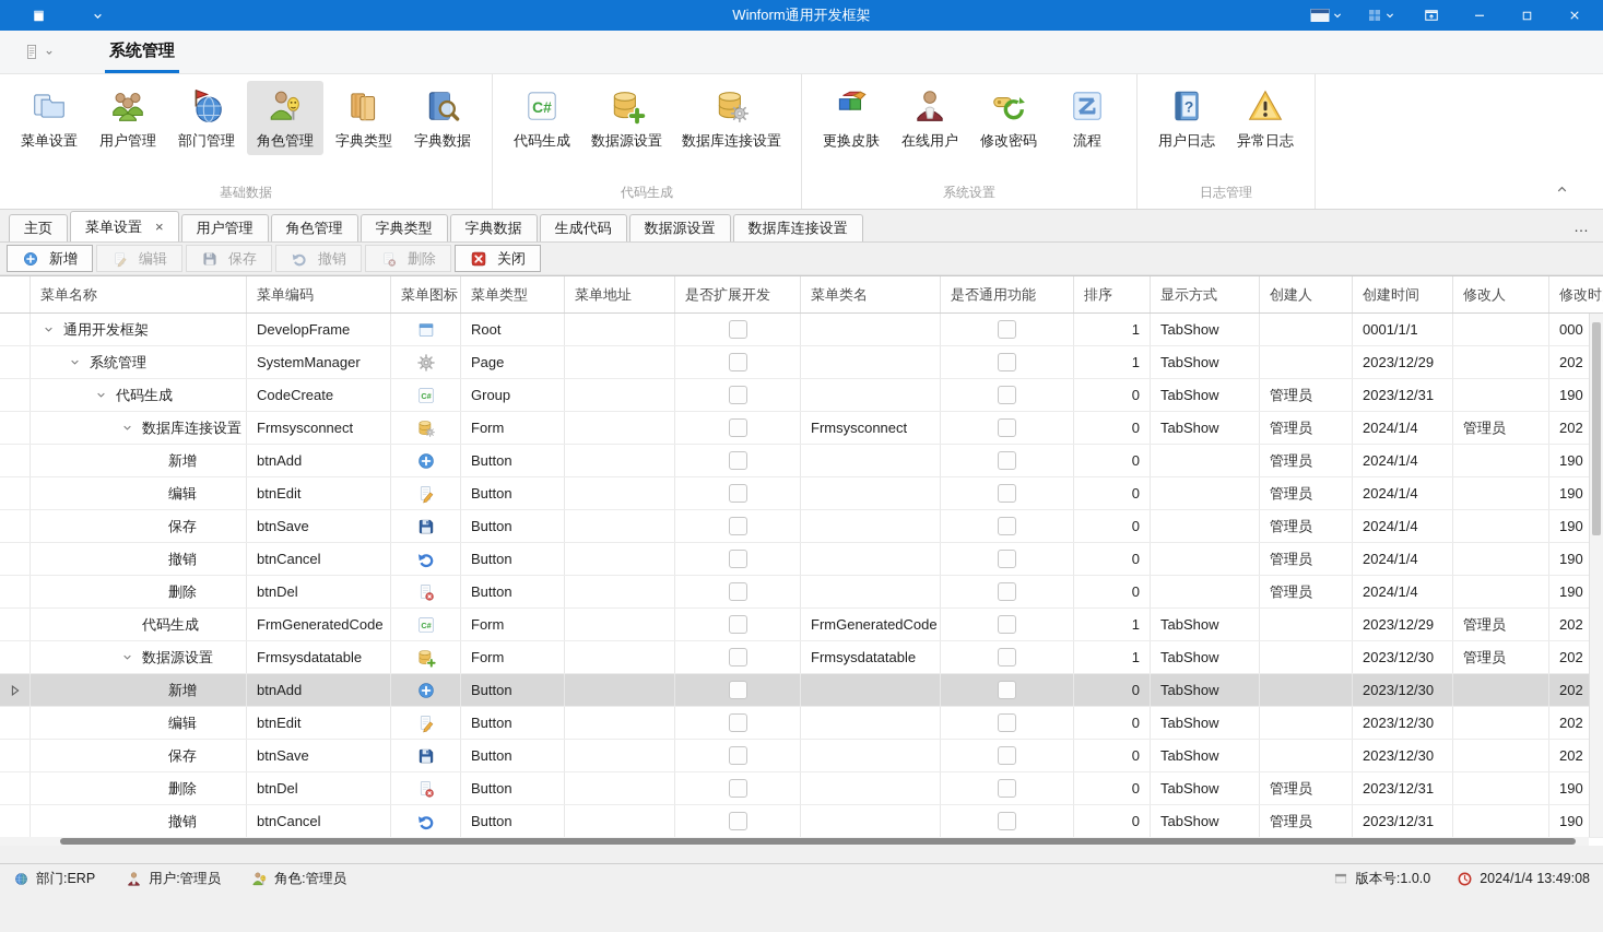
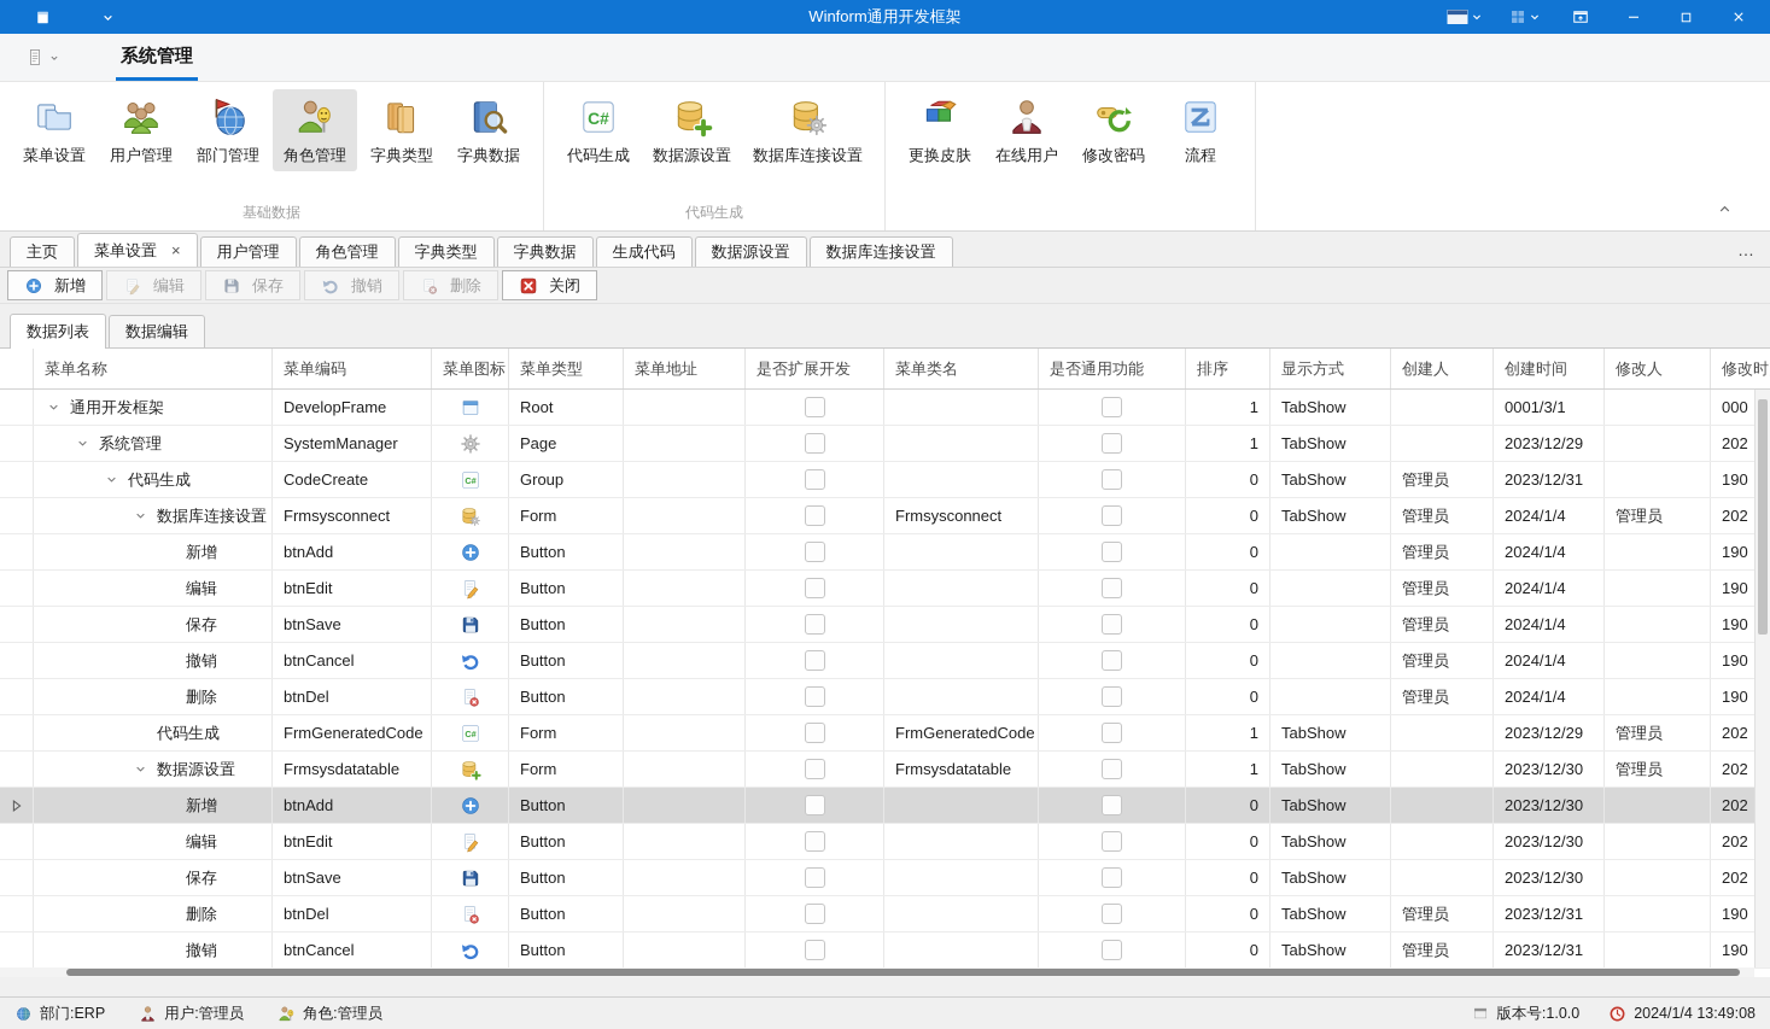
  Winform通用开发框架
  系统管理
  菜单设置
  用户管理
  部门管理
  角色管理
  字典类型
  字典数据
  基础数据
  C#
  代码生成
  数据源设置
  数据库连接设置
  代码生成
  更换皮肤
  在线用户
  修改密码
  流程
- 系统设置
- ?
- 用户日志
- 异常日志
- 日志管理
  主页
  菜单设置
  ×
  用户管理
  角色管理
  字典类型
  字典数据
  生成代码
  数据源设置
  数据库连接设置
  …
  新增
  编辑
  保存
  撤销
  删除
  关闭
+ 数据列表
+ 数据编辑
  菜单名称
  菜单编码
  菜单图标
  菜单类型
  菜单地址
  是否扩展开发
  菜单类名
  是否通用功能
  排序
  显示方式
  创建人
  创建时间
  修改人
  修改时
  通用开发框架
  DevelopFrame
  Root
  1
  TabShow
- 0001/1/1
+ 0001/3/1
  000
  系统管理
  SystemManager
  Page
  1
  TabShow
  2023/12/29
  202
  代码生成
  CodeCreate
  C#
  Group
  0
  TabShow
  管理员
  2023/12/31
  190
  数据库连接设置
  Frmsysconnect
  Form
  Frmsysconnect
  0
  TabShow
  管理员
  2024/1/4
  管理员
  202
  新增
  btnAdd
  Button
  0
  管理员
  2024/1/4
  190
  编辑
  btnEdit
  Button
  0
  管理员
  2024/1/4
  190
  保存
  btnSave
  Button
  0
  管理员
  2024/1/4
  190
  撤销
  btnCancel
  Button
  0
  管理员
  2024/1/4
  190
  删除
  btnDel
  Button
  0
  管理员
  2024/1/4
  190
  代码生成
  FrmGeneratedCode
  C#
  Form
  FrmGeneratedCode
  1
  TabShow
  2023/12/29
  管理员
  202
  数据源设置
  Frmsysdatatable
  Form
  Frmsysdatatable
  1
  TabShow
  2023/12/30
  管理员
  202
  新增
  btnAdd
  Button
  0
  TabShow
  2023/12/30
  202
  编辑
  btnEdit
  Button
  0
  TabShow
  2023/12/30
  202
  保存
  btnSave
  Button
  0
  TabShow
  2023/12/30
  202
  删除
  btnDel
  Button
  0
  TabShow
  管理员
  2023/12/31
  190
  撤销
  btnCancel
  Button
  0
  TabShow
  管理员
  2023/12/31
  190
  部门:ERP
  用户:管理员
  角色:管理员
  版本号:1.0.0
  2024/1/4 13:49:08
